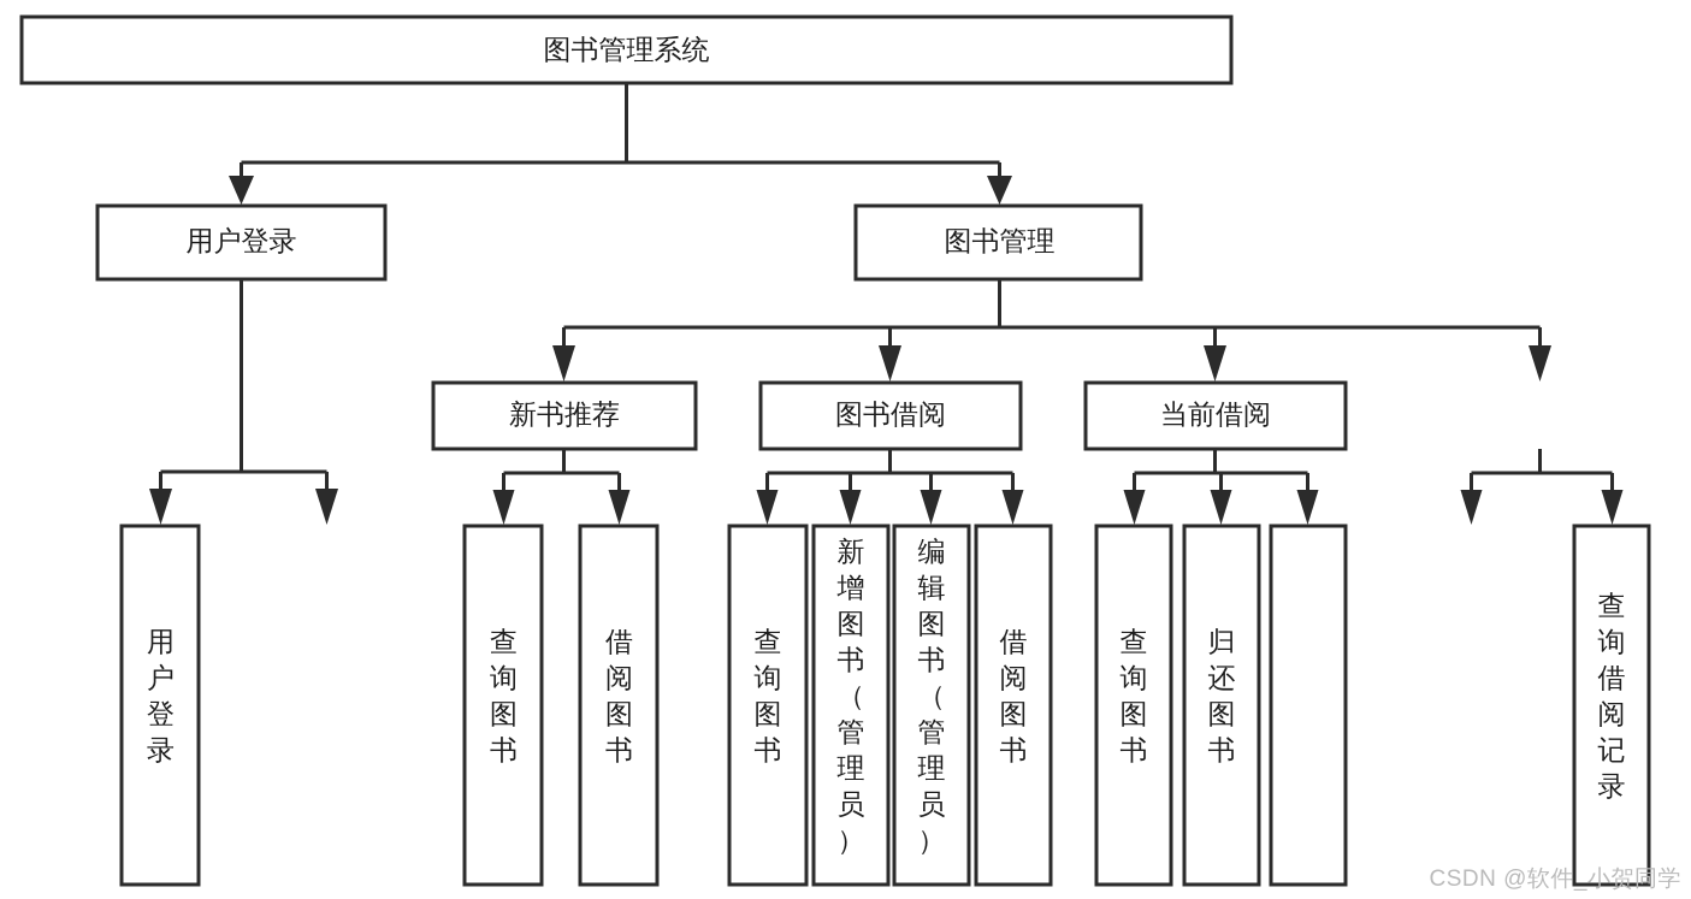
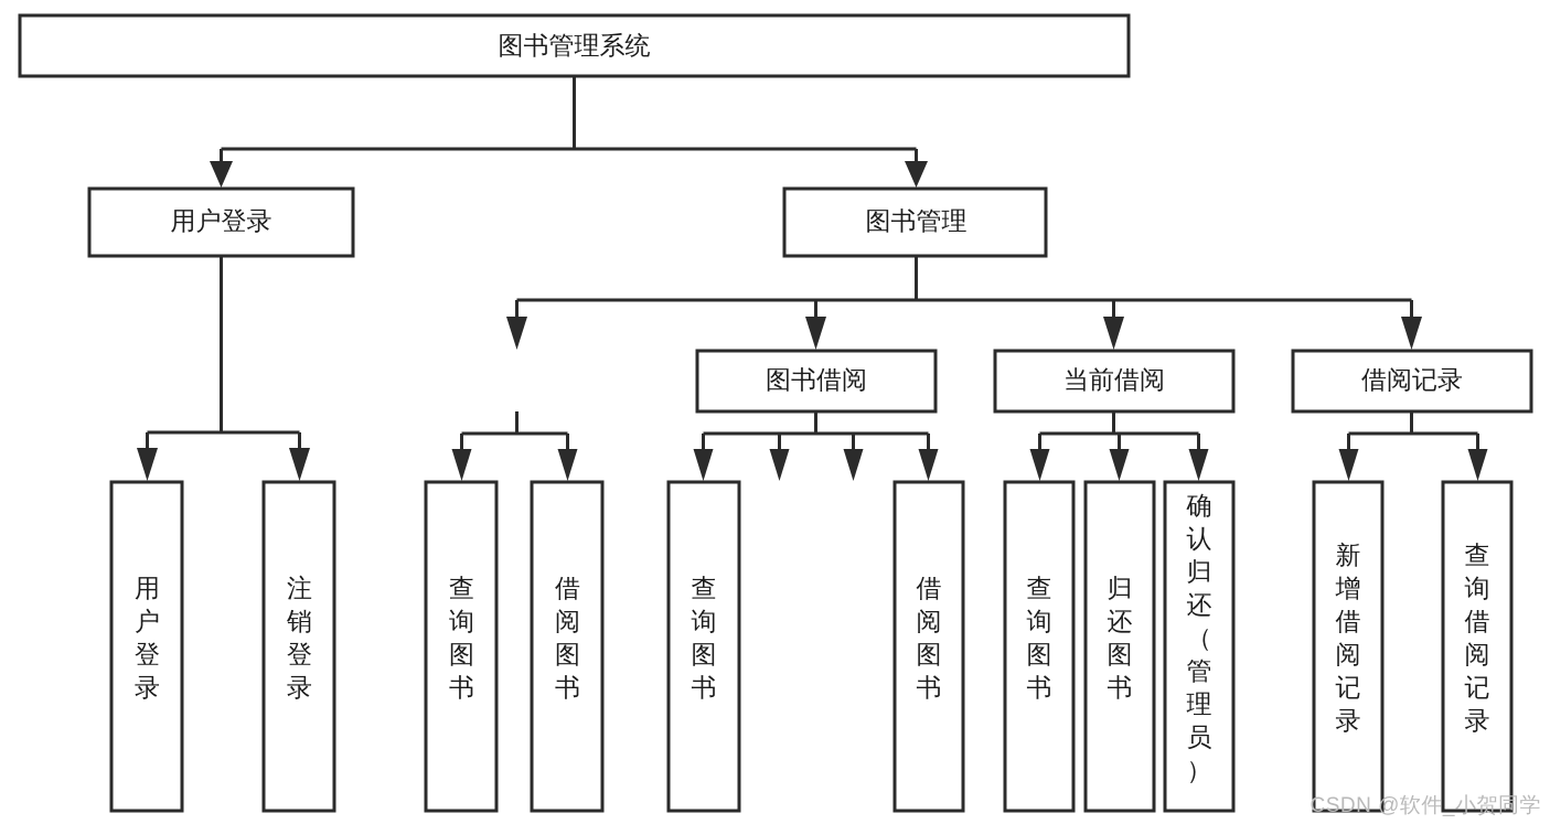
  图书管理系统
  用户登录
  图书管理
- 新书推荐
  图书借阅
  当前借阅
+ 借阅记录
  用户登录
+ 注销登录
  查询图书
  借阅图书
  查询图书
- 新增图书（管理员）
- 编辑图书（管理员）
  借阅图书
  查询图书
  归还图书
+ 确认归还（管理员）
+ 新增借阅记录
  查询借阅记录
  CSDN @软件_小贺同学
